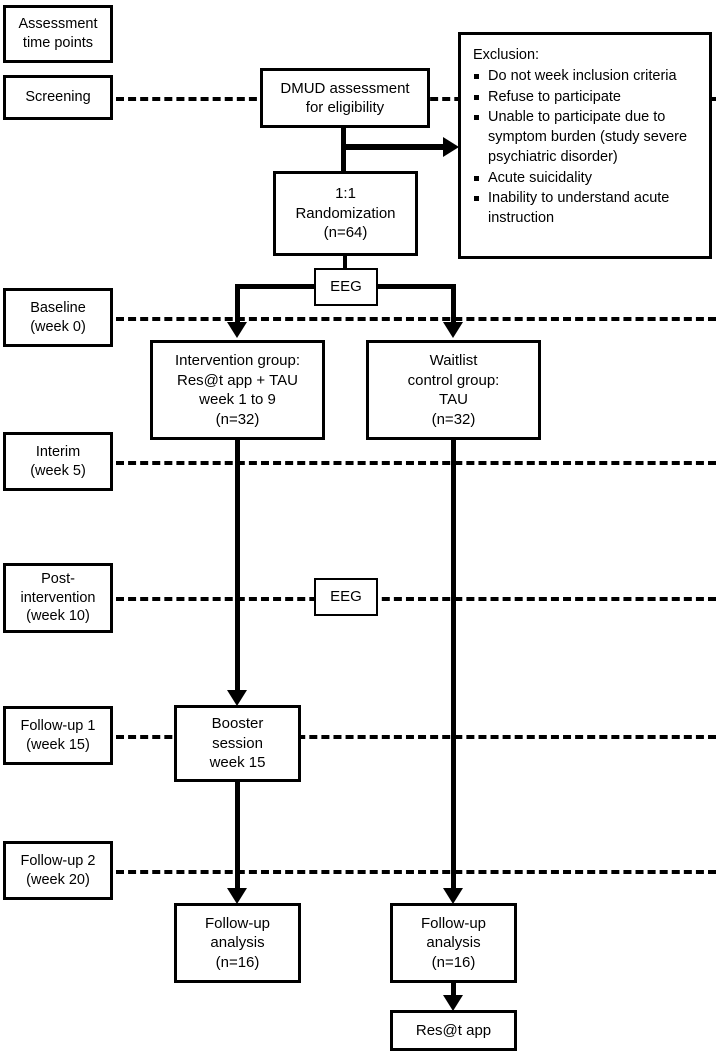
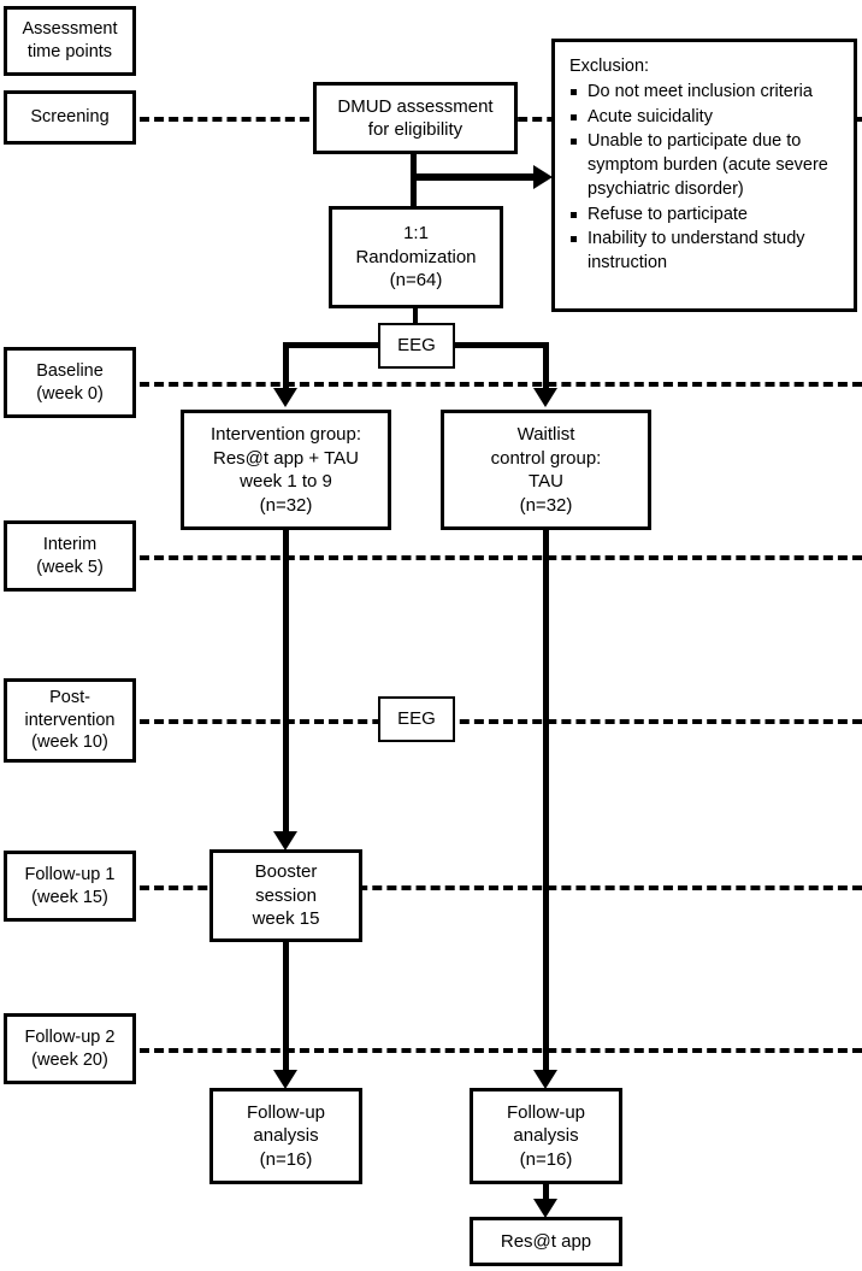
  Assessment
  time points
  Screening
  Baseline
  (week 0)
  Interim
  (week 5)
  Post-
  intervention
  (week 10)
  Follow-up 1
  (week 15)
  Follow-up 2
  (week 20)
  DMUD assessment
  for eligibility
  1:1
  Randomization
  (n=64)
  Exclusion:
- Do not week inclusion criteria
+ Do not meet inclusion criteria
- Refuse to participate
+ Acute suicidality
- Unable to participate due to symptom burden (study severe psychiatric disorder)
+ Unable to participate due to symptom burden (acute severe psychiatric disorder)
- Acute suicidality
+ Refuse to participate
- Inability to understand acute instruction
+ Inability to understand study instruction
  EEG
  Intervention group:
  Res@t app + TAU
  week 1 to 9
  (n=32)
  Waitlist
  control group:
  TAU
  (n=32)
  Booster
  session
  week 15
  Follow-up
  analysis
  (n=16)
  Follow-up
  analysis
  (n=16)
  Res@t app
  EEG
